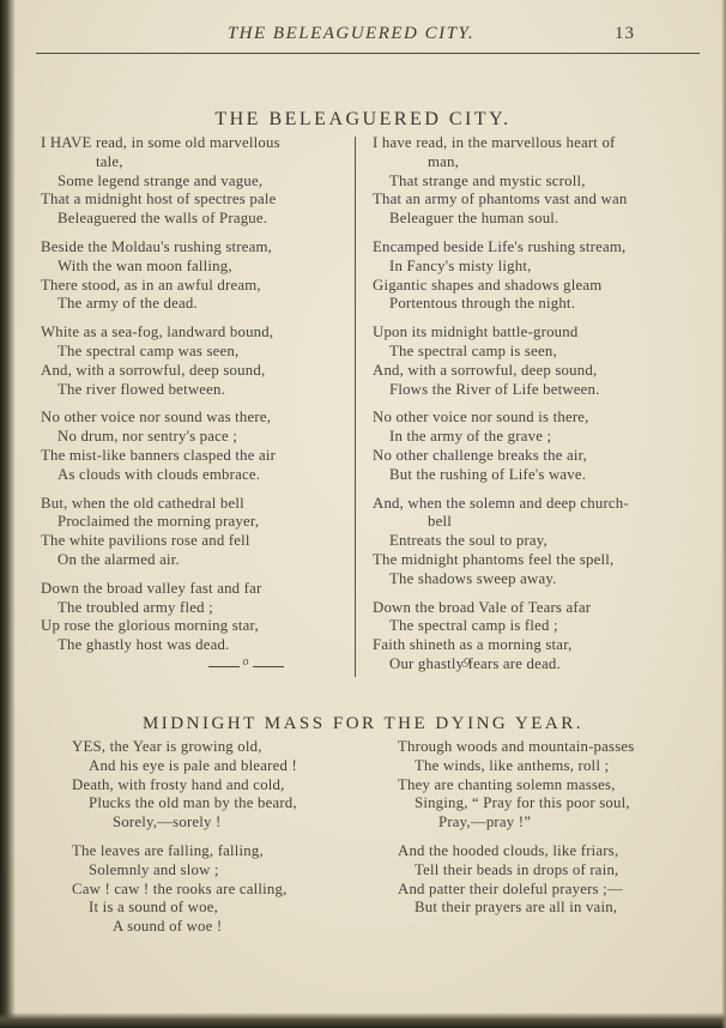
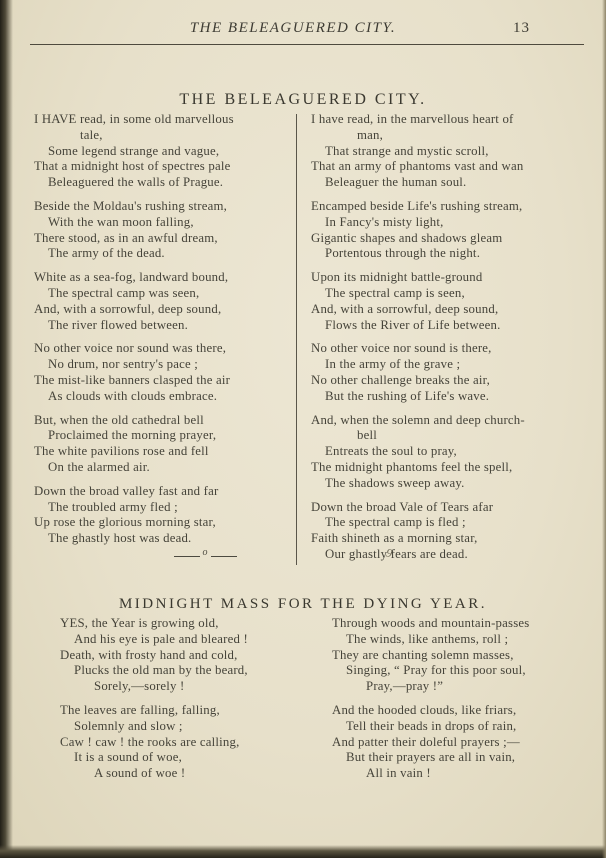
  THE BELEAGUERED CITY.
  13
  THE BELEAGUERED CITY.
  I HAVE read, in some old marvellous
  tale,
  Some legend strange and vague,
  That a midnight host of spectres pale
  Beleaguered the walls of Prague.
  Beside the Moldau's rushing stream,
  With the wan moon falling,
  There stood, as in an awful dream,
  The army of the dead.
  White as a sea-fog, landward bound,
  The spectral camp was seen,
  And, with a sorrowful, deep sound,
  The river flowed between.
  No other voice nor sound was there,
  No drum, nor sentry's pace ;
  The mist-like banners clasped the air
  As clouds with clouds embrace.
  But, when the old cathedral bell
  Proclaimed the morning prayer,
  The white pavilions rose and fell
  On the alarmed air.
  Down the broad valley fast and far
  The troubled army fled ;
  Up rose the glorious morning star,
  The ghastly host was dead.
  I have read, in the marvellous heart of
  man,
  That strange and mystic scroll,
  That an army of phantoms vast and wan
  Beleaguer the human soul.
  Encamped beside Life's rushing stream,
  In Fancy's misty light,
  Gigantic shapes and shadows gleam
  Portentous through the night.
  Upon its midnight battle-ground
  The spectral camp is seen,
  And, with a sorrowful, deep sound,
  Flows the River of Life between.
  No other voice nor sound is there,
  In the army of the grave ;
  No other challenge breaks the air,
  But the rushing of Life's wave.
  And, when the solemn and deep church-
  bell
  Entreats the soul to pray,
  The midnight phantoms feel the spell,
  The shadows sweep away.
  Down the broad Vale of Tears afar
  The spectral camp is fled ;
  Faith shineth as a morning star,
  Our ghastly fears are dead.
  o
  MIDNIGHT MASS FOR THE DYING YEAR.
  YES, the Year is growing old,
  And his eye is pale and bleared !
  Death, with frosty hand and cold,
  Plucks the old man by the beard,
  Sorely,—sorely !
  The leaves are falling, falling,
  Solemnly and slow ;
  Caw ! caw ! the rooks are calling,
  It is a sound of woe,
  A sound of woe !
  Through woods and mountain-passes
  The winds, like anthems, roll ;
  They are chanting solemn masses,
  Singing, “ Pray for this poor soul,
  Pray,—pray !”
  And the hooded clouds, like friars,
  Tell their beads in drops of rain,
  And patter their doleful prayers ;—
  But their prayers are all in vain,
+ All in vain !
